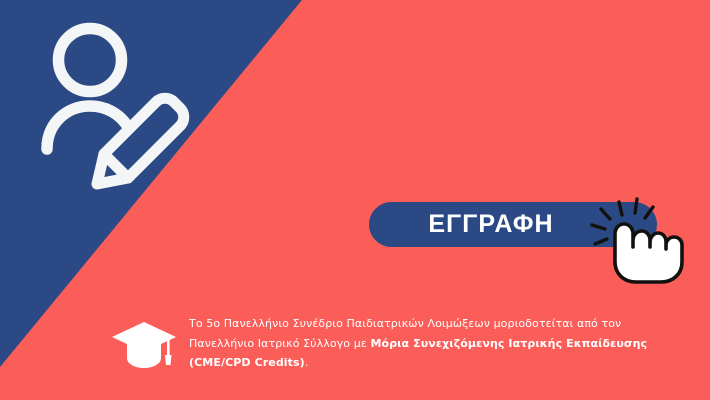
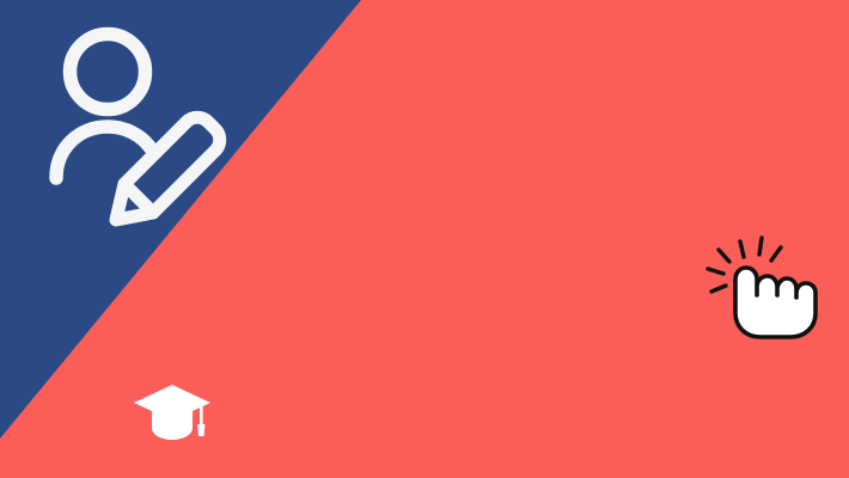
- ΕΓΓΡΑΦΗ
- Το 5ο Πανελλήνιο Συνέδριο Παιδιατρικών Λοιμώξεων μοριοδοτείται από τον Πανελλήνιο Ιατρικό Σύλλογο με Μόρια Συνεχιζόμενης Ιατρικής Εκπαίδευσης (CME/CPD Credits).
